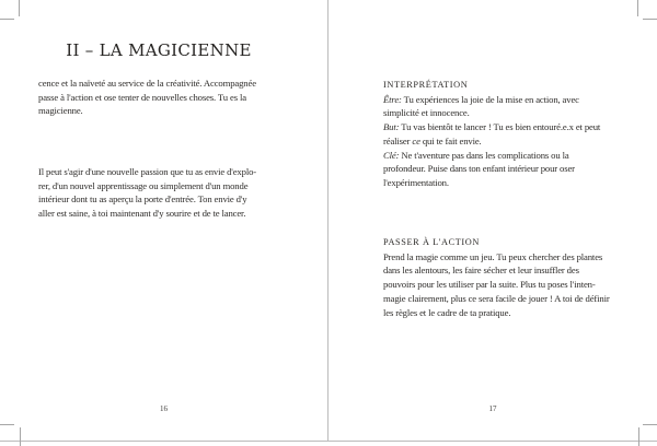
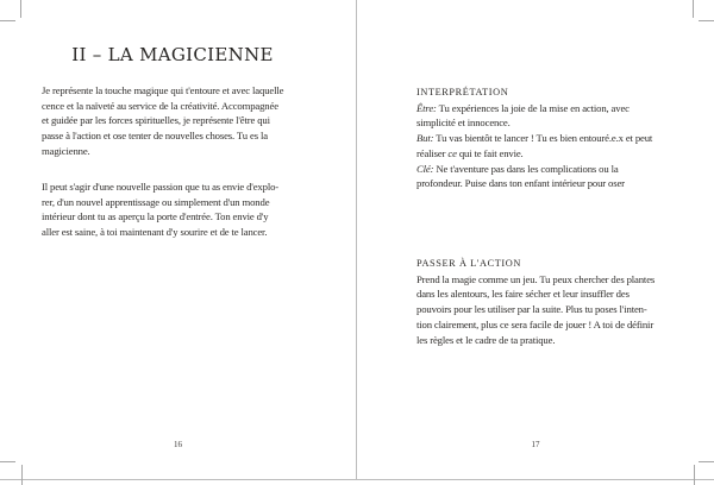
  II – LA MAGICIENNE
+ Je représente la touche magique qui t'entoure et avec laquelle
  cence et la naïveté au service de la créativité. Accompagnée
+ et guidée par les forces spirituelles, je représente l'être qui
  passe à l'action et ose tenter de nouvelles choses. Tu es la
  magicienne.
  Il peut s'agir d'une nouvelle passion que tu as envie d'explo-
  rer, d'un nouvel apprentissage ou simplement d'un monde
  intérieur dont tu as aperçu la porte d'entrée. Ton envie d'y
  aller est saine, à toi maintenant d'y sourire et de te lancer.
  INTERPRÉTATION
  Être: Tu expériences la joie de la mise en action, avec
  simplicité et innocence.
  But: Tu vas bientôt te lancer ! Tu es bien entouré.e.x et peut
  réaliser ce qui te fait envie.
  Clé: Ne t'aventure pas dans les complications ou la
  profondeur. Puise dans ton enfant intérieur pour oser
- l'expérimentation.
  PASSER À L'ACTION
  Prend la magie comme un jeu. Tu peux chercher des plantes
  dans les alentours, les faire sécher et leur insuffler des
  pouvoirs pour les utiliser par la suite. Plus tu poses l'inten-
- magie clairement, plus ce sera facile de jouer ! A toi de définir
+ tion clairement, plus ce sera facile de jouer ! A toi de définir
  les règles et le cadre de ta pratique.
  16
  17
